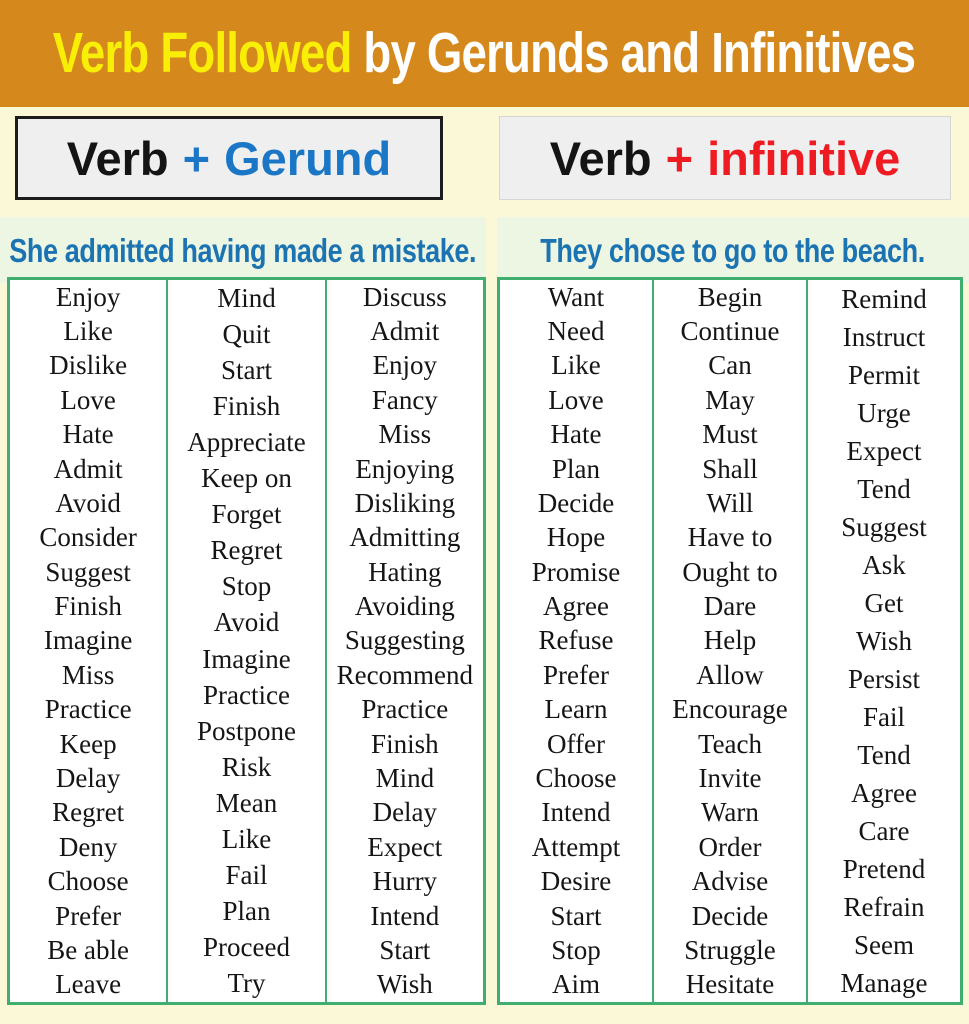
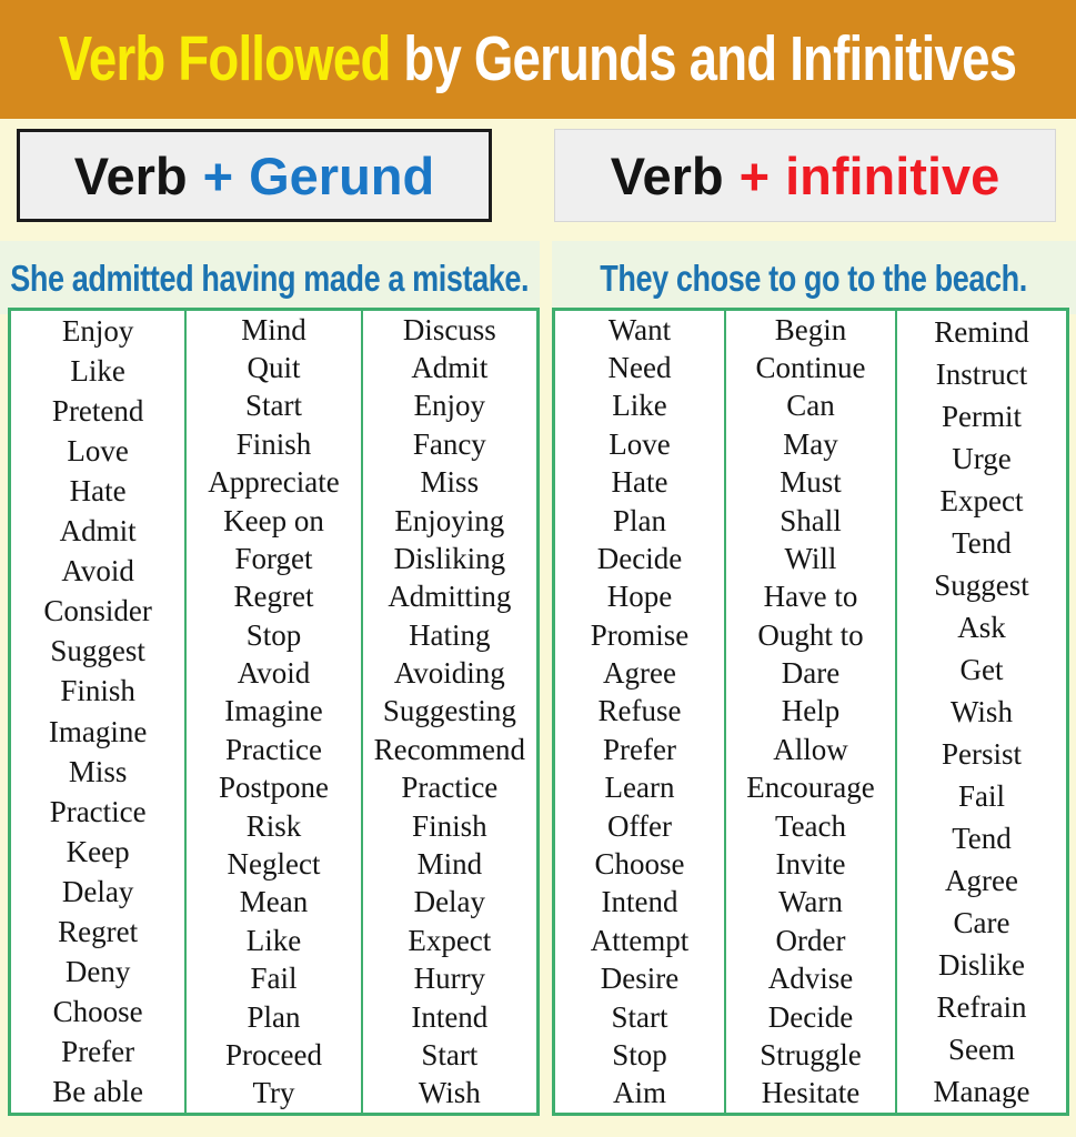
  Verb Followed by Gerunds and Infinitives
  Verb
  +
  Gerund
  Verb
  +
  infinitive
  She admitted having made a mistake.
  They chose to go to the beach.
  Enjoy
  Like
- Dislike
+ Pretend
  Love
  Hate
  Admit
  Avoid
  Consider
  Suggest
  Finish
  Imagine
  Miss
  Practice
  Keep
  Delay
  Regret
  Deny
  Choose
  Prefer
  Be able
- Leave
  Mind
  Quit
  Start
  Finish
  Appreciate
  Keep on
  Forget
  Regret
  Stop
  Avoid
  Imagine
  Practice
  Postpone
  Risk
+ Neglect
  Mean
  Like
  Fail
  Plan
  Proceed
  Try
  Discuss
  Admit
  Enjoy
  Fancy
  Miss
  Enjoying
  Disliking
  Admitting
  Hating
  Avoiding
  Suggesting
  Recommend
  Practice
  Finish
  Mind
  Delay
  Expect
  Hurry
  Intend
  Start
  Wish
  Want
  Need
  Like
  Love
  Hate
  Plan
  Decide
  Hope
  Promise
  Agree
  Refuse
  Prefer
  Learn
  Offer
  Choose
  Intend
  Attempt
  Desire
  Start
  Stop
  Aim
  Begin
  Continue
  Can
  May
  Must
  Shall
  Will
  Have to
  Ought to
  Dare
  Help
  Allow
  Encourage
  Teach
  Invite
  Warn
  Order
  Advise
  Decide
  Struggle
  Hesitate
  Remind
  Instruct
  Permit
  Urge
  Expect
  Tend
  Suggest
  Ask
  Get
  Wish
  Persist
  Fail
  Tend
  Agree
  Care
- Pretend
+ Dislike
  Refrain
  Seem
  Manage
